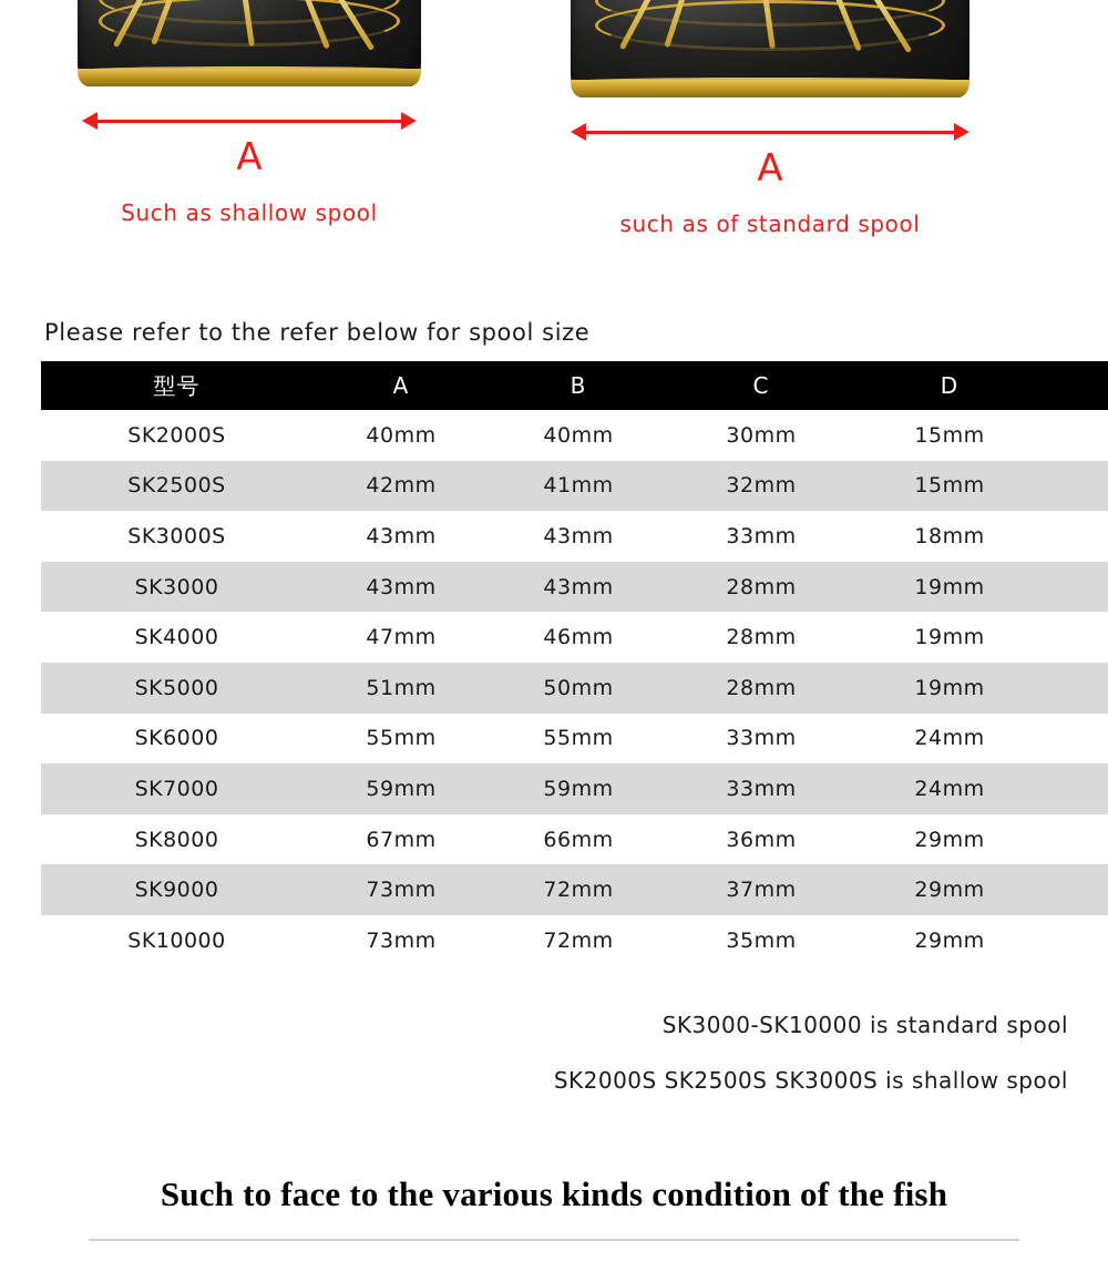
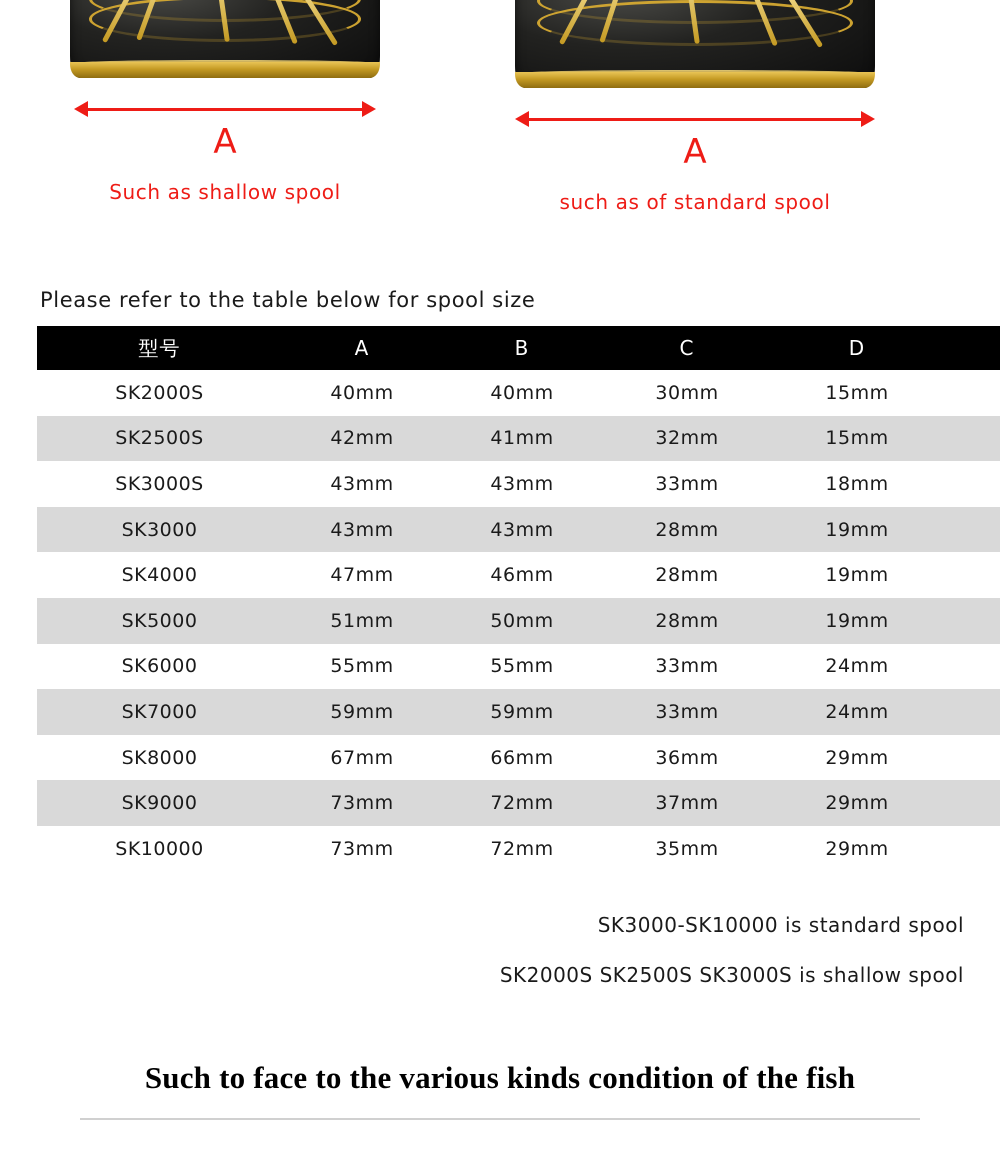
  A
  Such as shallow spool
  A
  such as of standard spool
- Please refer to the refer below for spool size
+ Please refer to the table below for spool size
  型号	A	B	C	D
  SK2000S	40mm	40mm	30mm	15mm
  SK2500S	42mm	41mm	32mm	15mm
  SK3000S	43mm	43mm	33mm	18mm
  SK3000	43mm	43mm	28mm	19mm
  SK4000	47mm	46mm	28mm	19mm
  SK5000	51mm	50mm	28mm	19mm
  SK6000	55mm	55mm	33mm	24mm
  SK7000	59mm	59mm	33mm	24mm
  SK8000	67mm	66mm	36mm	29mm
  SK9000	73mm	72mm	37mm	29mm
  SK10000	73mm	72mm	35mm	29mm
  SK3000-SK10000 is standard spool
  SK2000S SK2500S SK3000S is shallow spool
  Such to face to the various kinds condition of the fish
